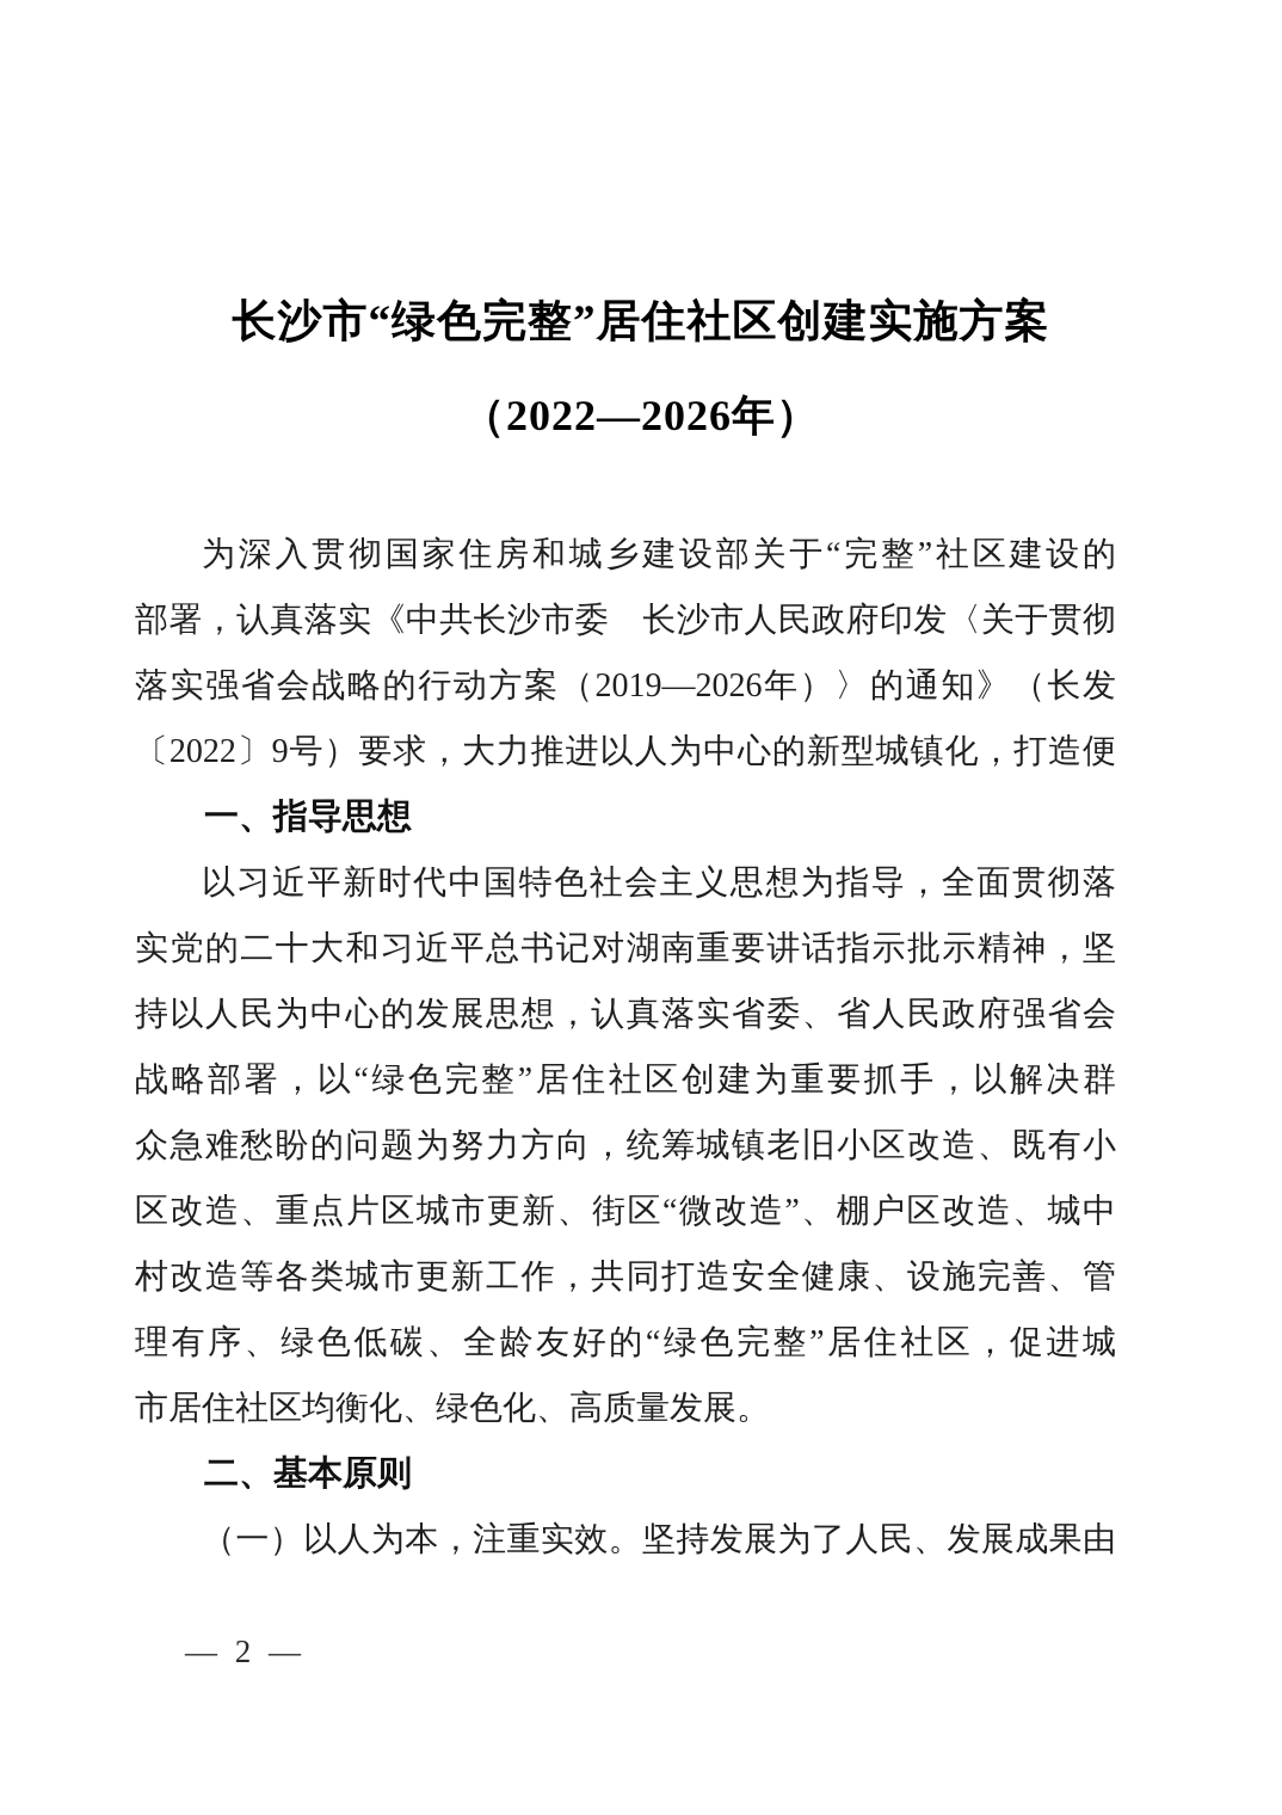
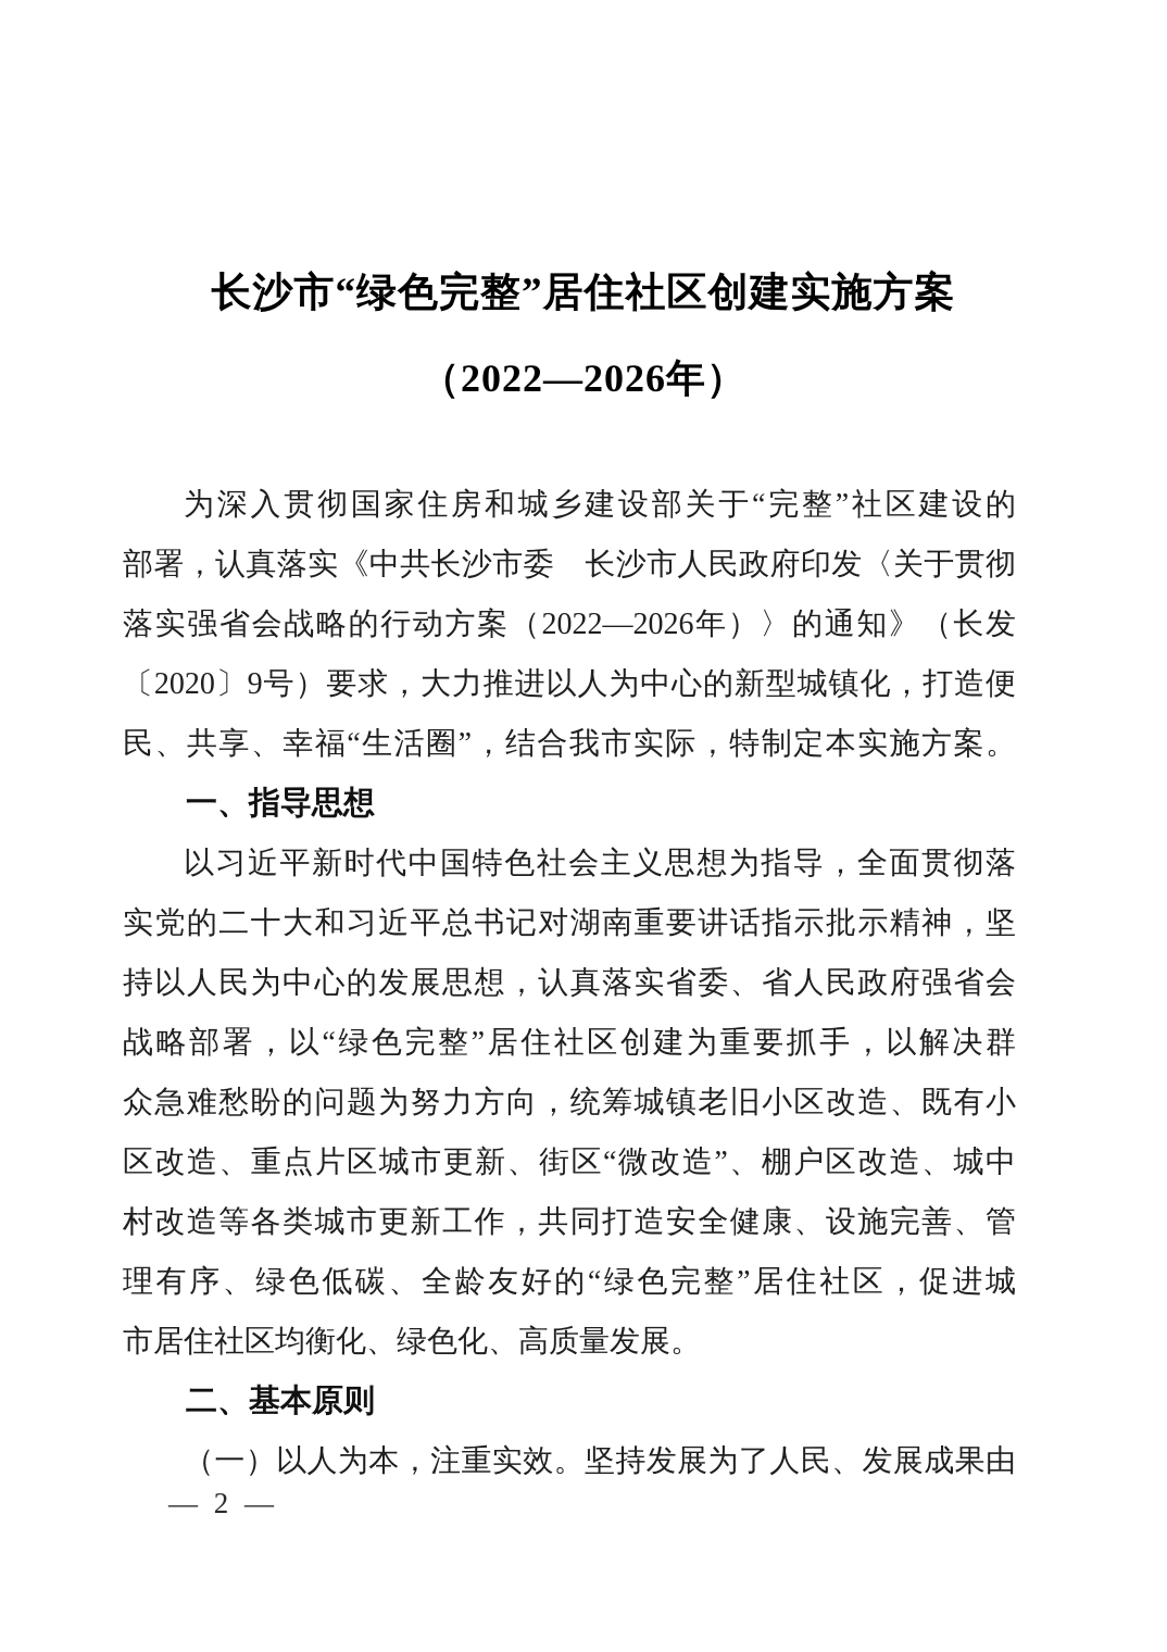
  长沙市“绿色完整”居住社区创建实施方案
  （2022—2026年）
  为深入贯彻国家住房和城乡建设部关于“完整”社区建设的
  部署，认真落实《中共长沙市委 长沙市人民政府印发〈关于贯彻
- 落实强省会战略的行动方案（2019—2026年）〉的通知》（长发
+ 落实强省会战略的行动方案（2022—2026年）〉的通知》（长发
- 〔2022〕9号）要求，大力推进以人为中心的新型城镇化，打造便
+ 〔2020〕9号）要求，大力推进以人为中心的新型城镇化，打造便
+ 民、共享、幸福“生活圈”，结合我市实际，特制定本实施方案。
  一、指导思想
  以习近平新时代中国特色社会主义思想为指导，全面贯彻落
  实党的二十大和习近平总书记对湖南重要讲话指示批示精神，坚
  持以人民为中心的发展思想，认真落实省委、省人民政府强省会
  战略部署，以“绿色完整”居住社区创建为重要抓手，以解决群
  众急难愁盼的问题为努力方向，统筹城镇老旧小区改造、既有小
  区改造、重点片区城市更新、街区“微改造”、棚户区改造、城中
  村改造等各类城市更新工作，共同打造安全健康、设施完善、管
  理有序、绿色低碳、全龄友好的“绿色完整”居住社区，促进城
  市居住社区均衡化、绿色化、高质量发展。
  二、基本原则
  （一）以人为本，注重实效。坚持发展为了人民、发展成果由
  — 2 —
